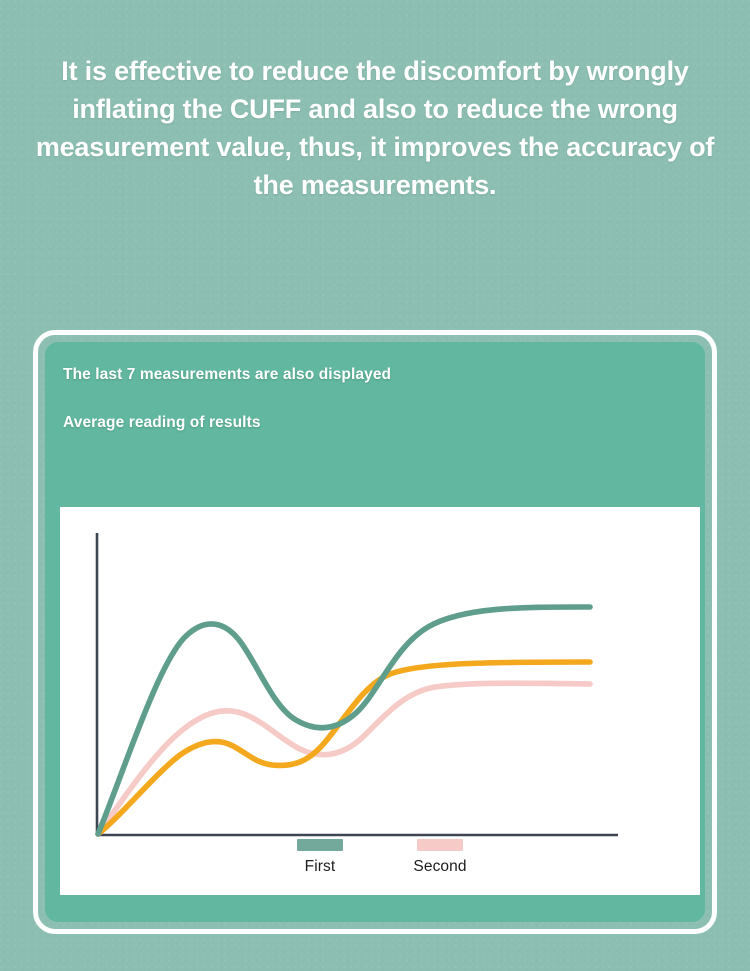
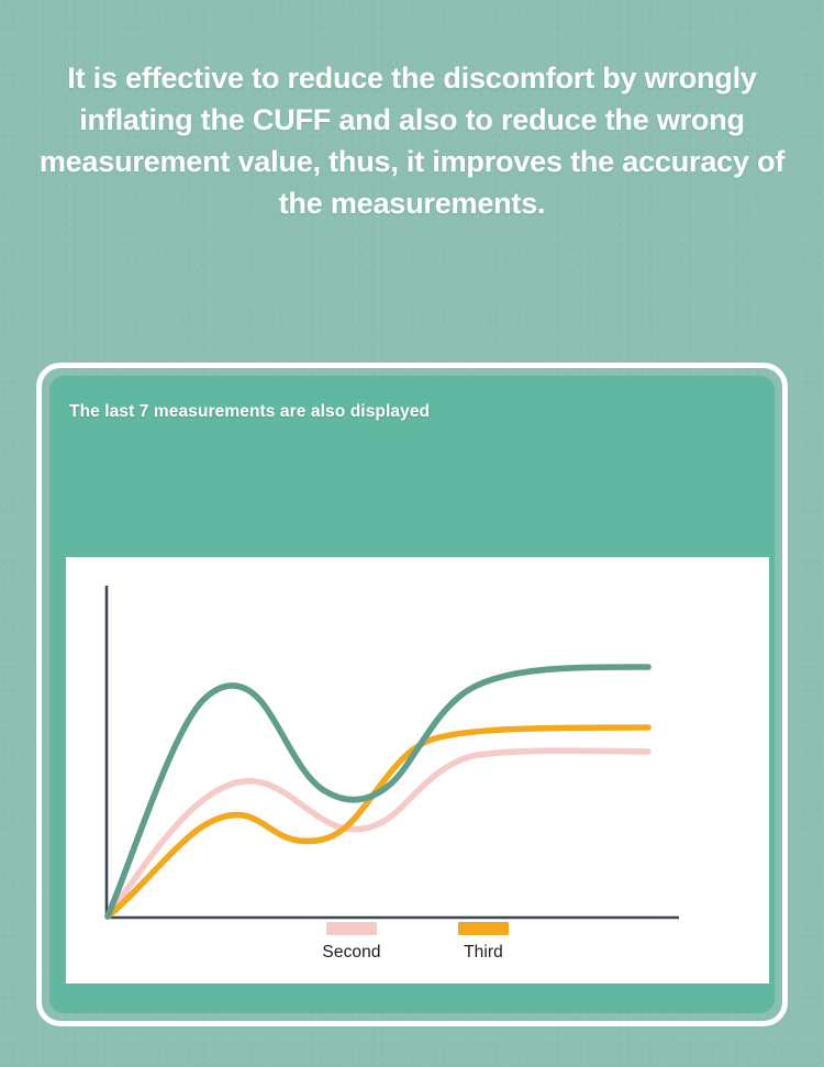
  It is effective to reduce the discomfort by wrongly inflating the CUFF and also to reduce the wrong measurement value, thus, it improves the accuracy of the measurements.
  The last 7 measurements are also displayed
- Average reading of results
- First
  Second
+ Third
